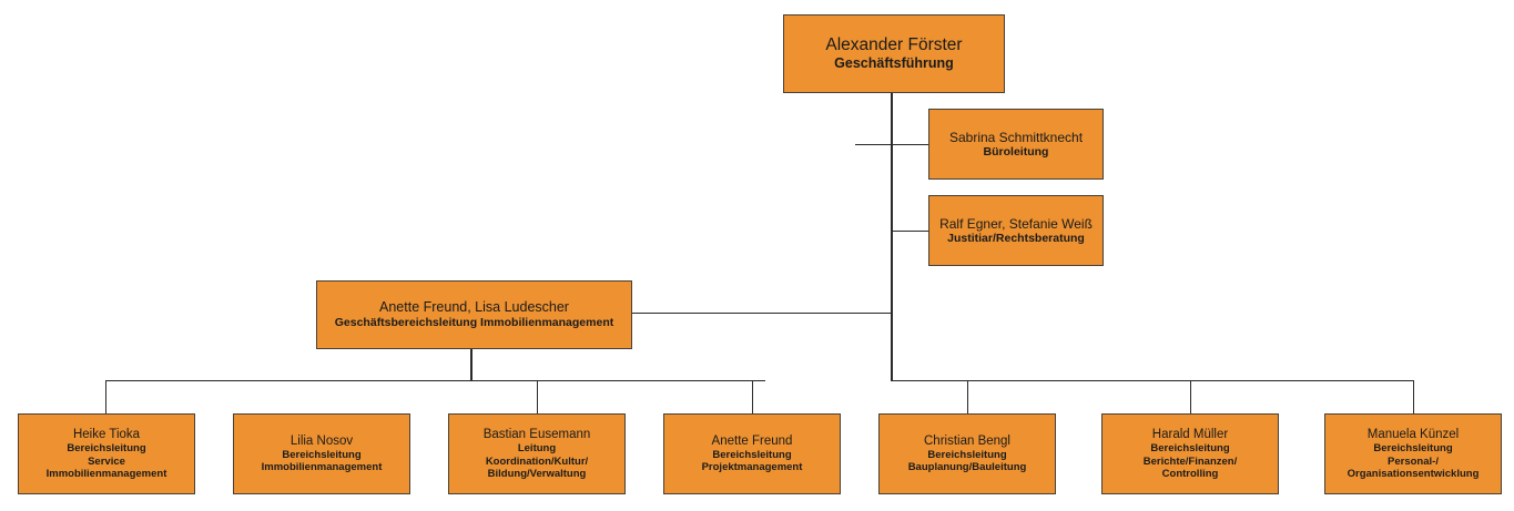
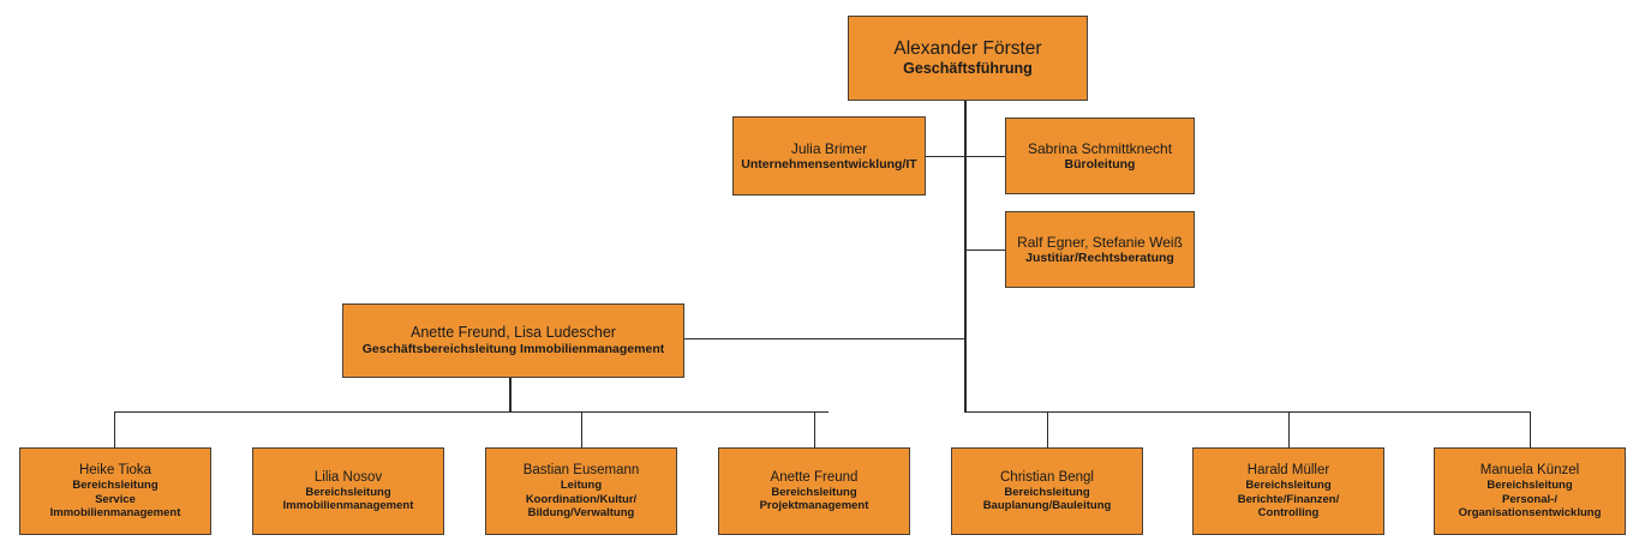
  Alexander Förster
  Geschäftsführung
+ Julia Brimer
+ Unternehmensentwicklung/IT
  Sabrina Schmittknecht
  Büroleitung
  Ralf Egner, Stefanie Weiß
  Justitiar/Rechtsberatung
  Anette Freund, Lisa Ludescher
  Geschäftsbereichsleitung Immobilienmanagement
  Heike Tioka
  Bereichsleitung
  Service
  Immobilienmanagement
  Lilia Nosov
  Bereichsleitung
  Immobilienmanagement
  Bastian Eusemann
  Leitung
  Koordination/Kultur/
  Bildung/Verwaltung
  Anette Freund
  Bereichsleitung
  Projektmanagement
  Christian Bengl
  Bereichsleitung
  Bauplanung/Bauleitung
  Harald Müller
  Bereichsleitung
  Berichte/Finanzen/
  Controlling
  Manuela Künzel
  Bereichsleitung
  Personal-/
  Organisationsentwicklung
